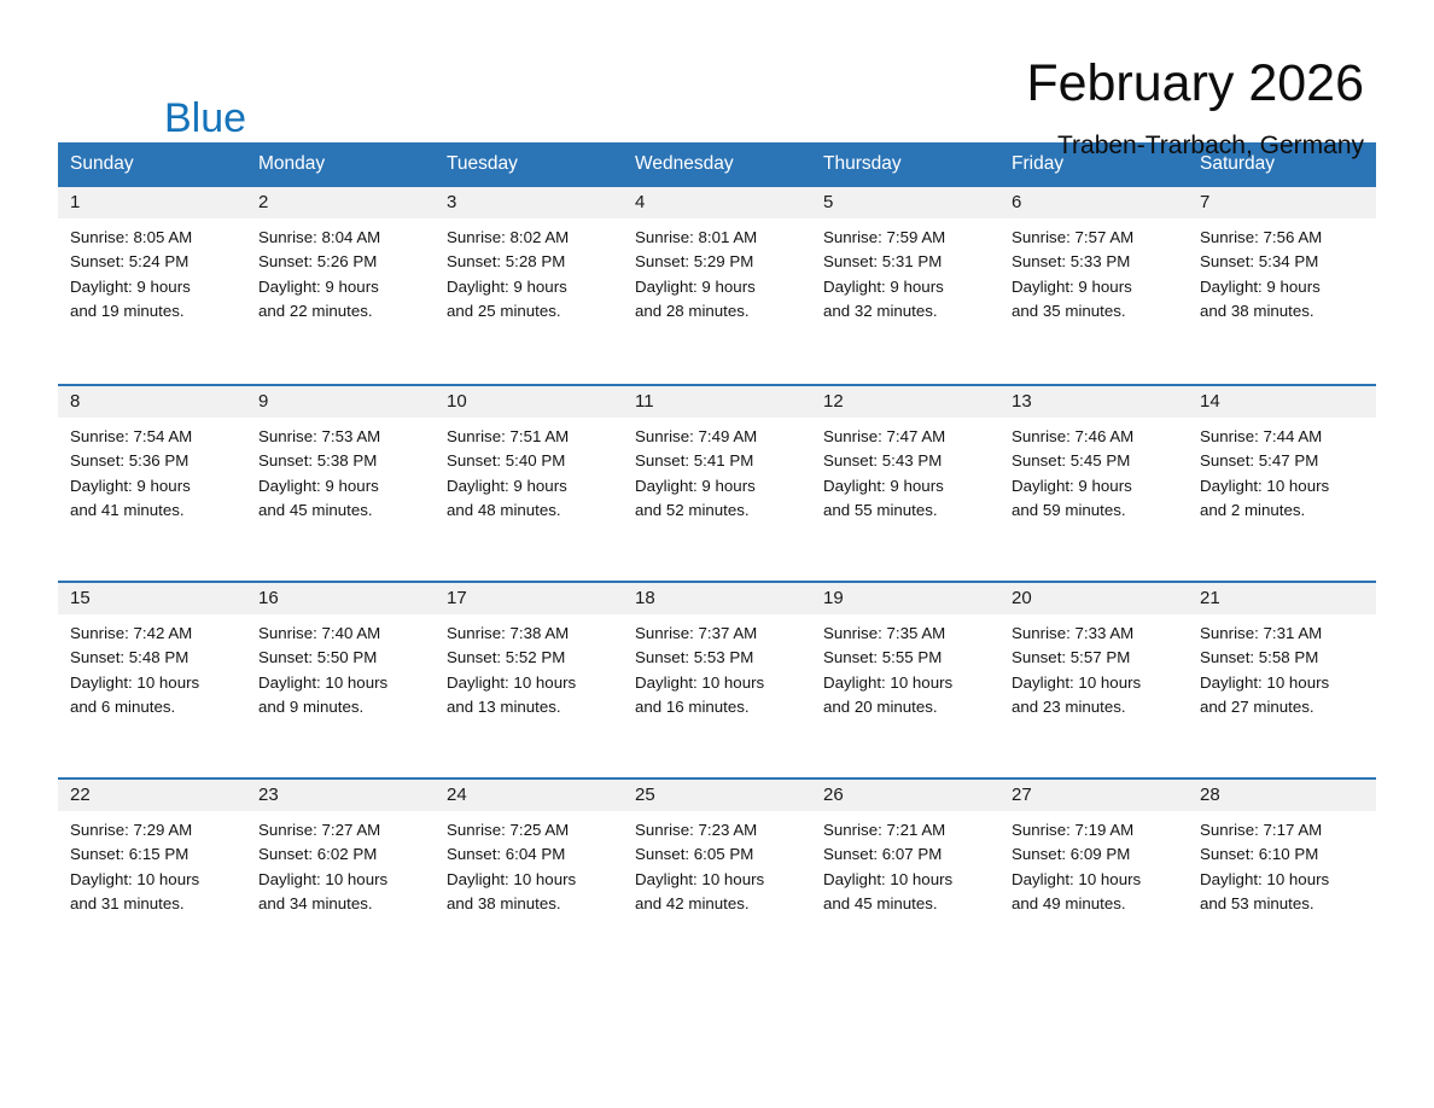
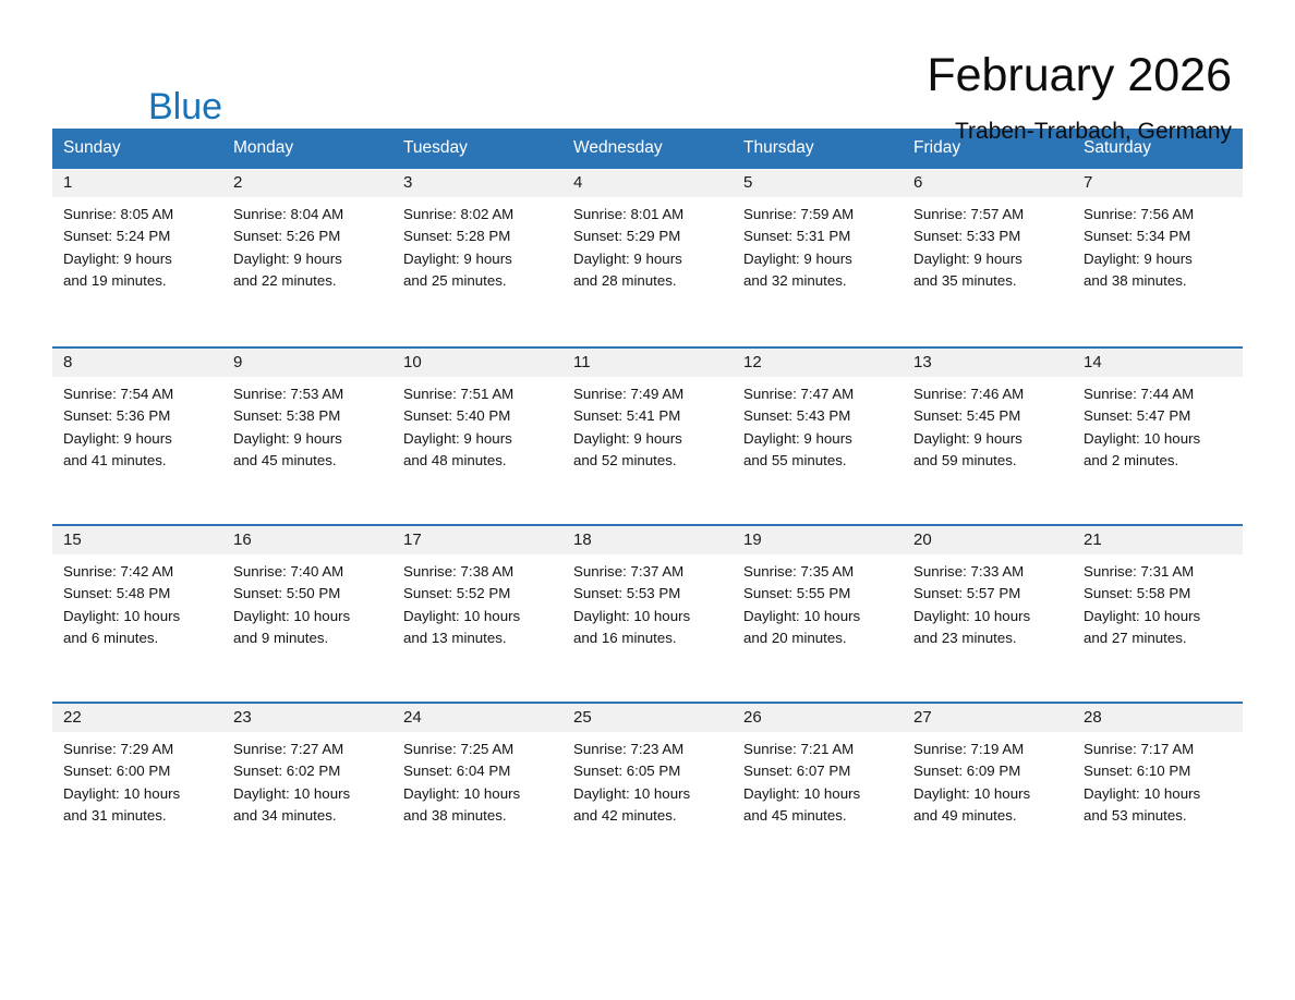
  Blue
  February 2026
  Traben-Trarbach, Germany
  Sunday	Monday	Tuesday	Wednesday	Thursday	Friday	Saturday
  1 Sunrise: 8:05 AM Sunset: 5:24 PM Daylight: 9 hours and 19 minutes.	2 Sunrise: 8:04 AM Sunset: 5:26 PM Daylight: 9 hours and 22 minutes.	3 Sunrise: 8:02 AM Sunset: 5:28 PM Daylight: 9 hours and 25 minutes.	4 Sunrise: 8:01 AM Sunset: 5:29 PM Daylight: 9 hours and 28 minutes.	5 Sunrise: 7:59 AM Sunset: 5:31 PM Daylight: 9 hours and 32 minutes.	6 Sunrise: 7:57 AM Sunset: 5:33 PM Daylight: 9 hours and 35 minutes.	7 Sunrise: 7:56 AM Sunset: 5:34 PM Daylight: 9 hours and 38 minutes.
  8 Sunrise: 7:54 AM Sunset: 5:36 PM Daylight: 9 hours and 41 minutes.	9 Sunrise: 7:53 AM Sunset: 5:38 PM Daylight: 9 hours and 45 minutes.	10 Sunrise: 7:51 AM Sunset: 5:40 PM Daylight: 9 hours and 48 minutes.	11 Sunrise: 7:49 AM Sunset: 5:41 PM Daylight: 9 hours and 52 minutes.	12 Sunrise: 7:47 AM Sunset: 5:43 PM Daylight: 9 hours and 55 minutes.	13 Sunrise: 7:46 AM Sunset: 5:45 PM Daylight: 9 hours and 59 minutes.	14 Sunrise: 7:44 AM Sunset: 5:47 PM Daylight: 10 hours and 2 minutes.
  15 Sunrise: 7:42 AM Sunset: 5:48 PM Daylight: 10 hours and 6 minutes.	16 Sunrise: 7:40 AM Sunset: 5:50 PM Daylight: 10 hours and 9 minutes.	17 Sunrise: 7:38 AM Sunset: 5:52 PM Daylight: 10 hours and 13 minutes.	18 Sunrise: 7:37 AM Sunset: 5:53 PM Daylight: 10 hours and 16 minutes.	19 Sunrise: 7:35 AM Sunset: 5:55 PM Daylight: 10 hours and 20 minutes.	20 Sunrise: 7:33 AM Sunset: 5:57 PM Daylight: 10 hours and 23 minutes.	21 Sunrise: 7:31 AM Sunset: 5:58 PM Daylight: 10 hours and 27 minutes.
- 22 Sunrise: 7:29 AM Sunset: 6:15 PM Daylight: 10 hours and 31 minutes.	23 Sunrise: 7:27 AM Sunset: 6:02 PM Daylight: 10 hours and 34 minutes.	24 Sunrise: 7:25 AM Sunset: 6:04 PM Daylight: 10 hours and 38 minutes.	25 Sunrise: 7:23 AM Sunset: 6:05 PM Daylight: 10 hours and 42 minutes.	26 Sunrise: 7:21 AM Sunset: 6:07 PM Daylight: 10 hours and 45 minutes.	27 Sunrise: 7:19 AM Sunset: 6:09 PM Daylight: 10 hours and 49 minutes.	28 Sunrise: 7:17 AM Sunset: 6:10 PM Daylight: 10 hours and 53 minutes.
+ 22 Sunrise: 7:29 AM Sunset: 6:00 PM Daylight: 10 hours and 31 minutes.	23 Sunrise: 7:27 AM Sunset: 6:02 PM Daylight: 10 hours and 34 minutes.	24 Sunrise: 7:25 AM Sunset: 6:04 PM Daylight: 10 hours and 38 minutes.	25 Sunrise: 7:23 AM Sunset: 6:05 PM Daylight: 10 hours and 42 minutes.	26 Sunrise: 7:21 AM Sunset: 6:07 PM Daylight: 10 hours and 45 minutes.	27 Sunrise: 7:19 AM Sunset: 6:09 PM Daylight: 10 hours and 49 minutes.	28 Sunrise: 7:17 AM Sunset: 6:10 PM Daylight: 10 hours and 53 minutes.
